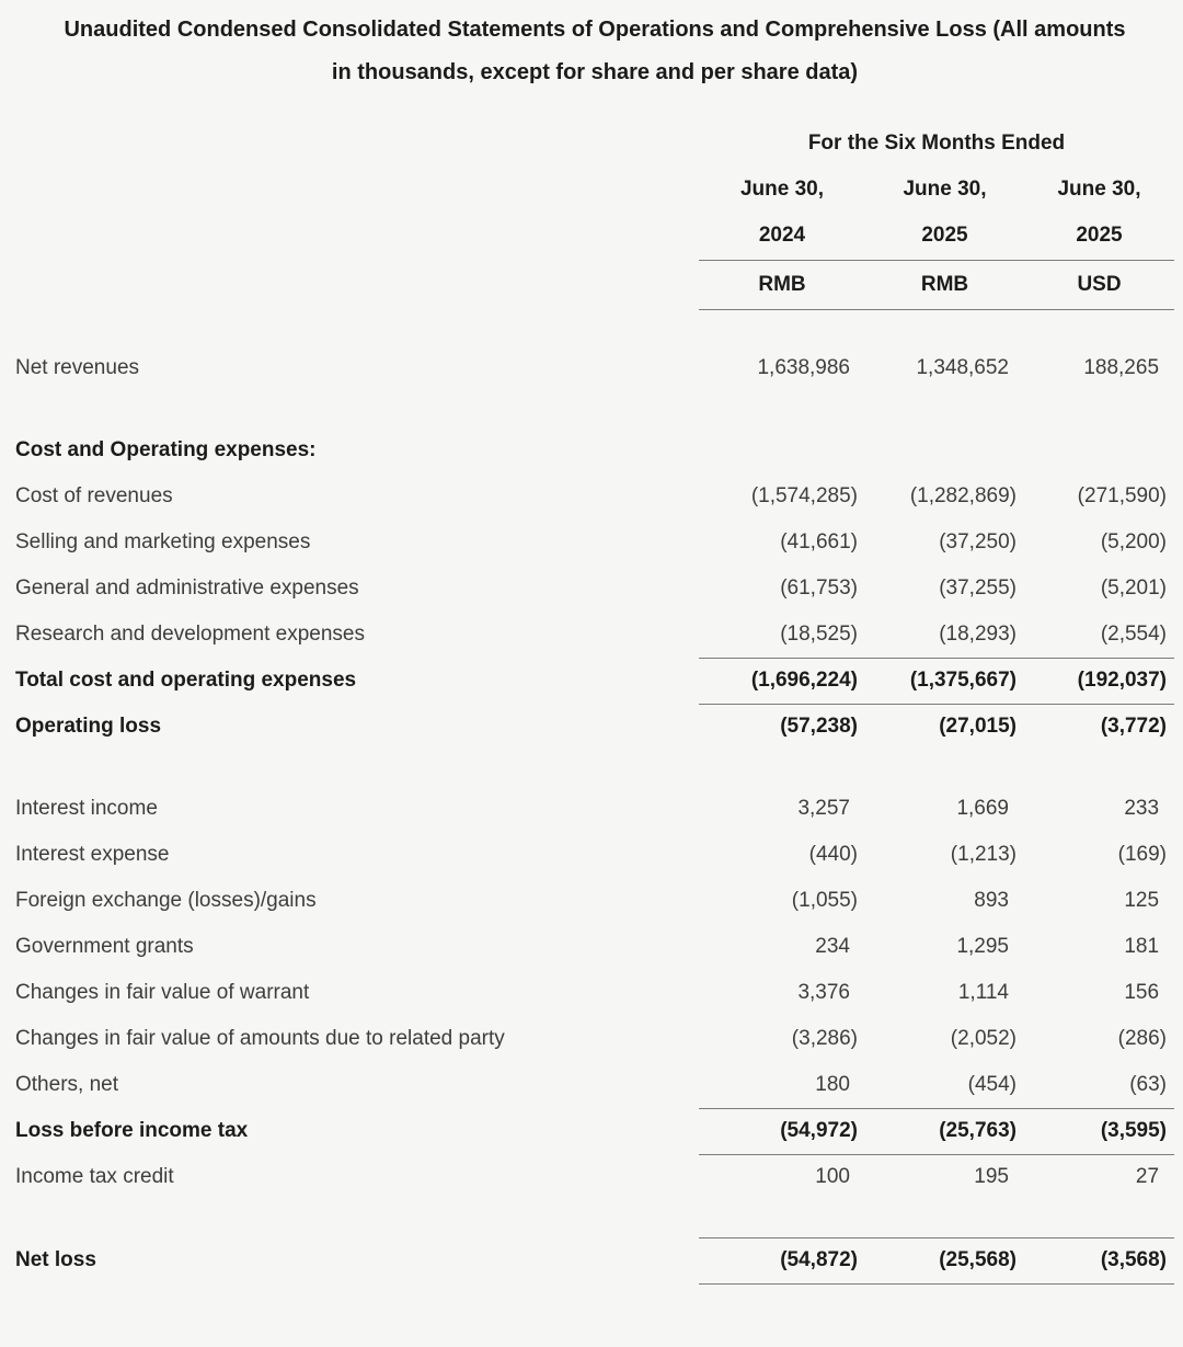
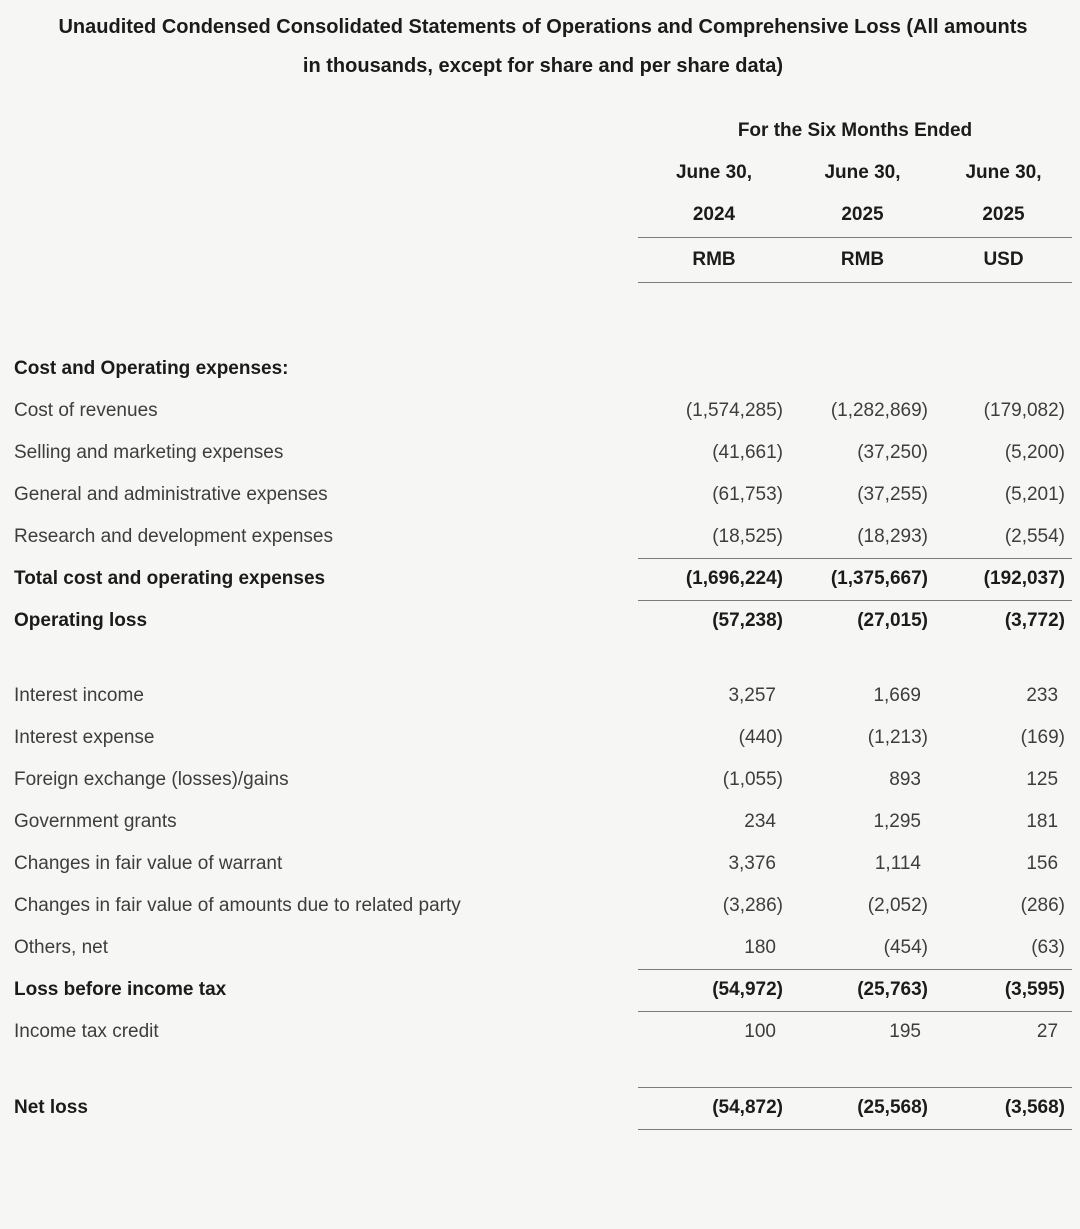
  Unaudited Condensed Consolidated Statements of Operations and Comprehensive Loss (All amounts
  in thousands, except for share and per share data)
  	For the Six Months Ended
  	June 30,	June 30,	June 30,
  	2024	2025	2025
  	RMB	RMB	USD
- Net revenues	1,638,986	1,348,652	188,265
  Cost and Operating expenses:
- Cost of revenues	(1,574,285)	(1,282,869)	(271,590)
+ Cost of revenues	(1,574,285)	(1,282,869)	(179,082)
  Selling and marketing expenses	(41,661)	(37,250)	(5,200)
  General and administrative expenses	(61,753)	(37,255)	(5,201)
  Research and development expenses	(18,525)	(18,293)	(2,554)
  Total cost and operating expenses	(1,696,224)	(1,375,667)	(192,037)
  Operating loss	(57,238)	(27,015)	(3,772)
  Interest income	3,257	1,669	233
  Interest expense	(440)	(1,213)	(169)
  Foreign exchange (losses)/gains	(1,055)	893	125
  Government grants	234	1,295	181
  Changes in fair value of warrant	3,376	1,114	156
  Changes in fair value of amounts due to related party	(3,286)	(2,052)	(286)
  Others, net	180	(454)	(63)
  Loss before income tax	(54,972)	(25,763)	(3,595)
  Income tax credit	100	195	27
  Net loss	(54,872)	(25,568)	(3,568)
